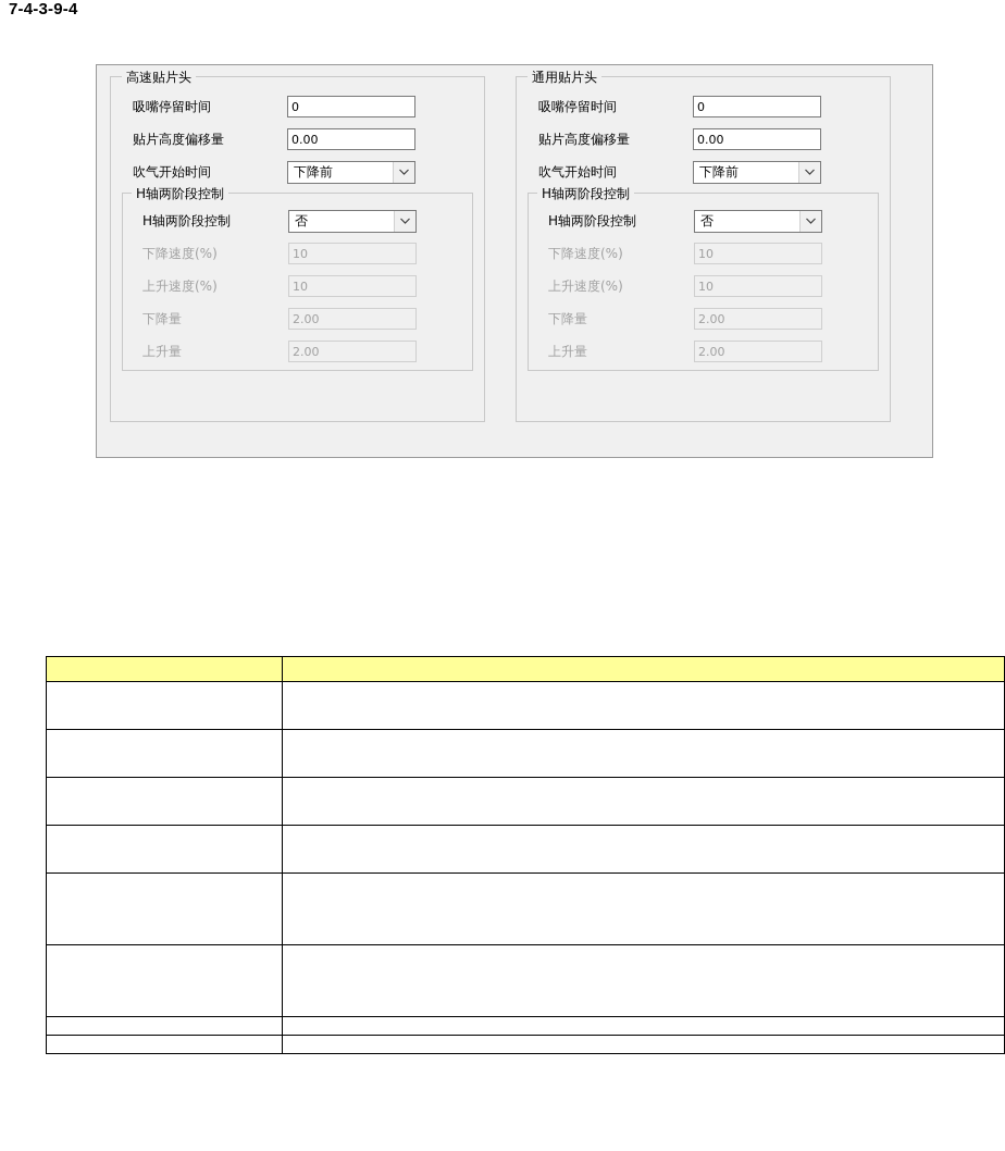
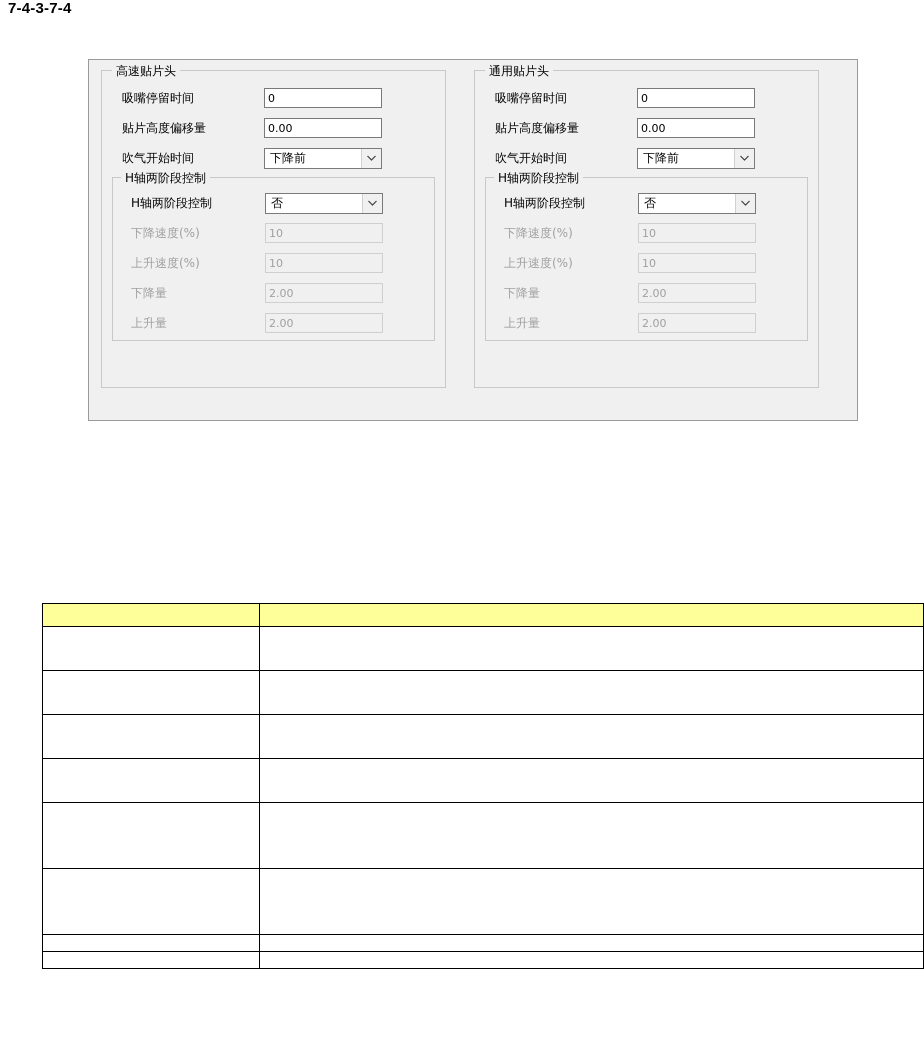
- 7-4-3-9-4
+ 7-4-3-7-4
  高速贴片头
  吸嘴停留时间
  0
  贴片高度偏移量
  0.00
  吹气开始时间
  下降前
  H轴两阶段控制
  H轴两阶段控制
  否
  下降速度(%)
  10
  上升速度(%)
  10
  下降量
  2.00
  上升量
  2.00
  通用贴片头
  吸嘴停留时间
  0
  贴片高度偏移量
  0.00
  吹气开始时间
  下降前
  H轴两阶段控制
  H轴两阶段控制
  否
  下降速度(%)
  10
  上升速度(%)
  10
  下降量
  2.00
  上升量
  2.00
